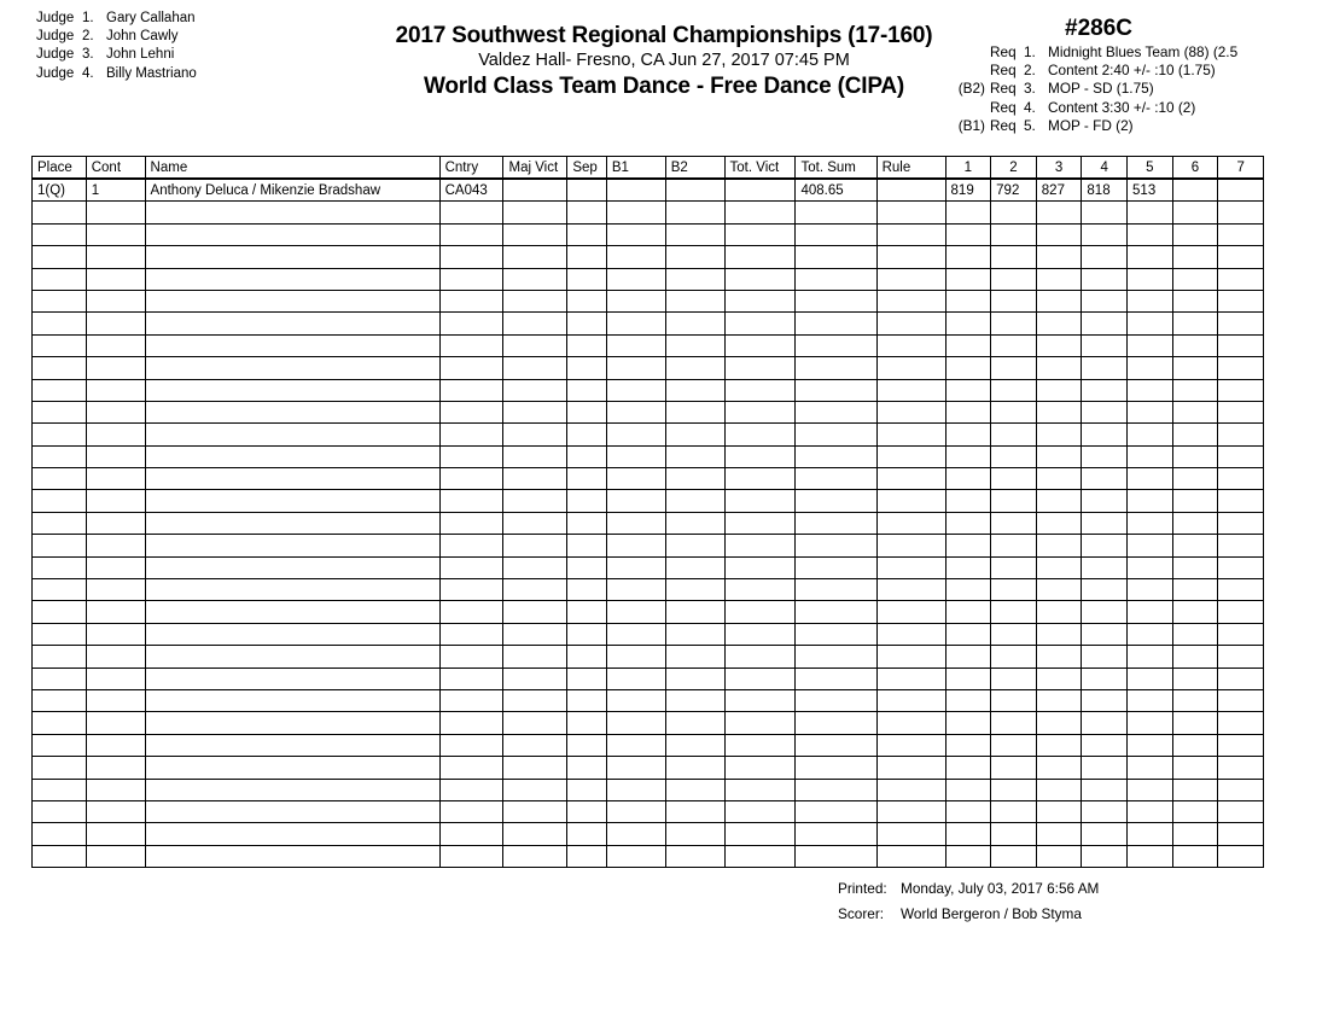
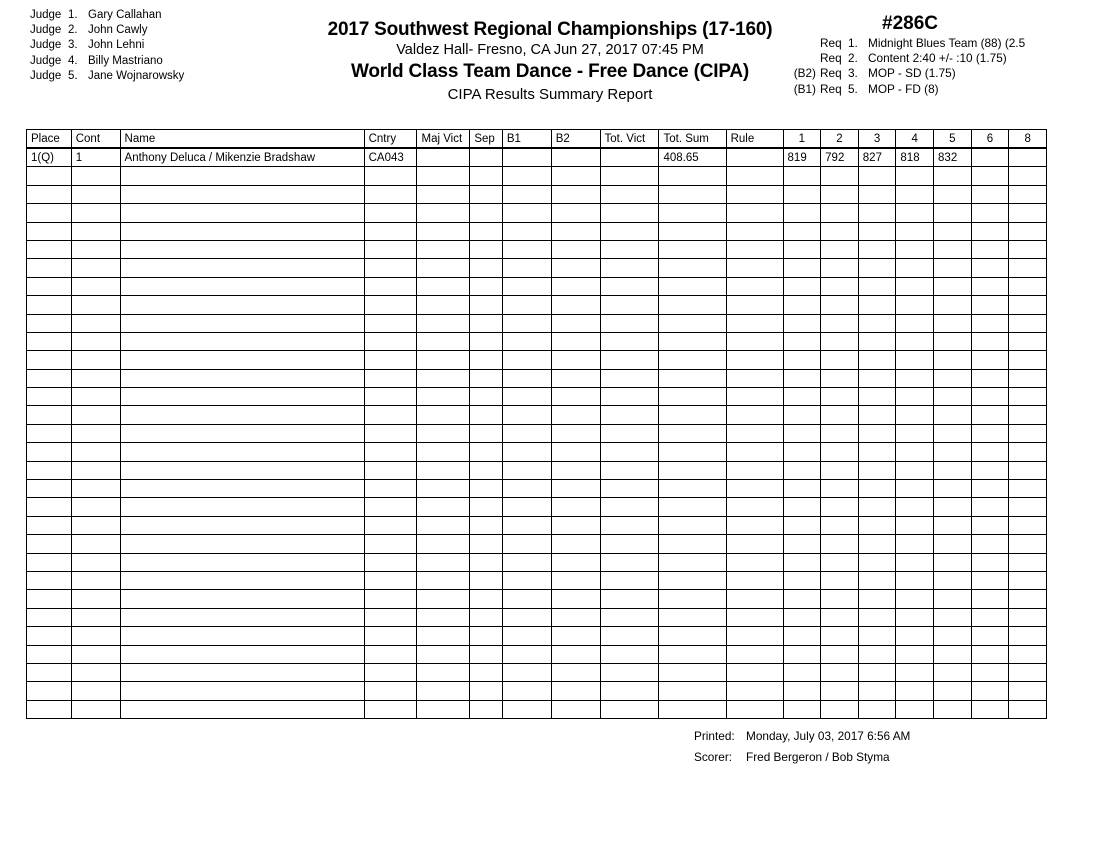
  Judge 1. Gary Callahan
  Judge 2. John Cawly
  Judge 3. John Lehni
  Judge 4. Billy Mastriano
+ Judge 5. Jane Wojnarowsky
  2017 Southwest Regional Championships (17-160)
  Valdez Hall- Fresno, CA Jun 27, 2017 07:45 PM
  World Class Team Dance - Free Dance (CIPA)
+ CIPA Results Summary Report
  #286C
  Req 1. Midnight Blues Team (88) (2.5
  Req 2. Content 2:40 +/- :10 (1.75)
  (B2) Req 3. MOP - SD (1.75)
- Req 4. Content 3:30 +/- :10 (2)
- (B1) Req 5. MOP - FD (2)
+ (B1) Req 5. MOP - FD (8)
- Place	Cont	Name	Cntry	Maj Vict	Sep	B1	B2	Tot. Vict	Tot. Sum	Rule	1	2	3	4	5	6	7
+ Place	Cont	Name	Cntry	Maj Vict	Sep	B1	B2	Tot. Vict	Tot. Sum	Rule	1	2	3	4	5	6	8
- 1(Q)	1	Anthony Deluca / Mikenzie Bradshaw	CA043						408.65		819	792	827	818	513
+ 1(Q)	1	Anthony Deluca / Mikenzie Bradshaw	CA043						408.65		819	792	827	818	832
  Printed: Monday, July 03, 2017 6:56 AM
- Scorer: World Bergeron / Bob Styma
+ Scorer: Fred Bergeron / Bob Styma
